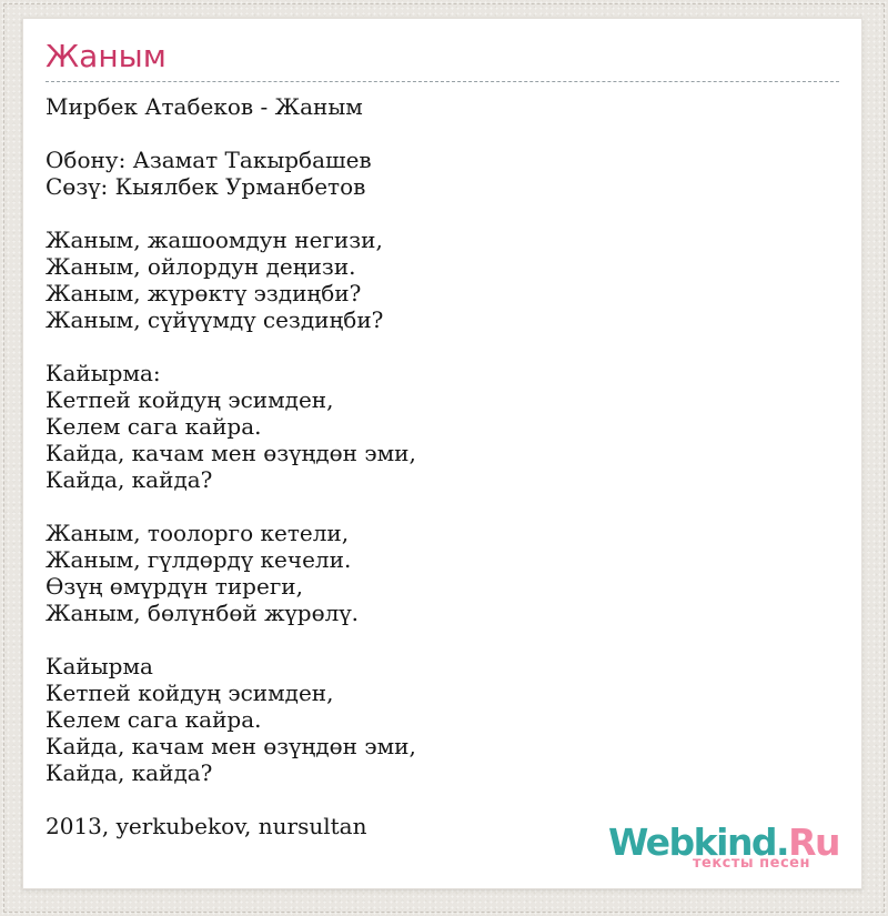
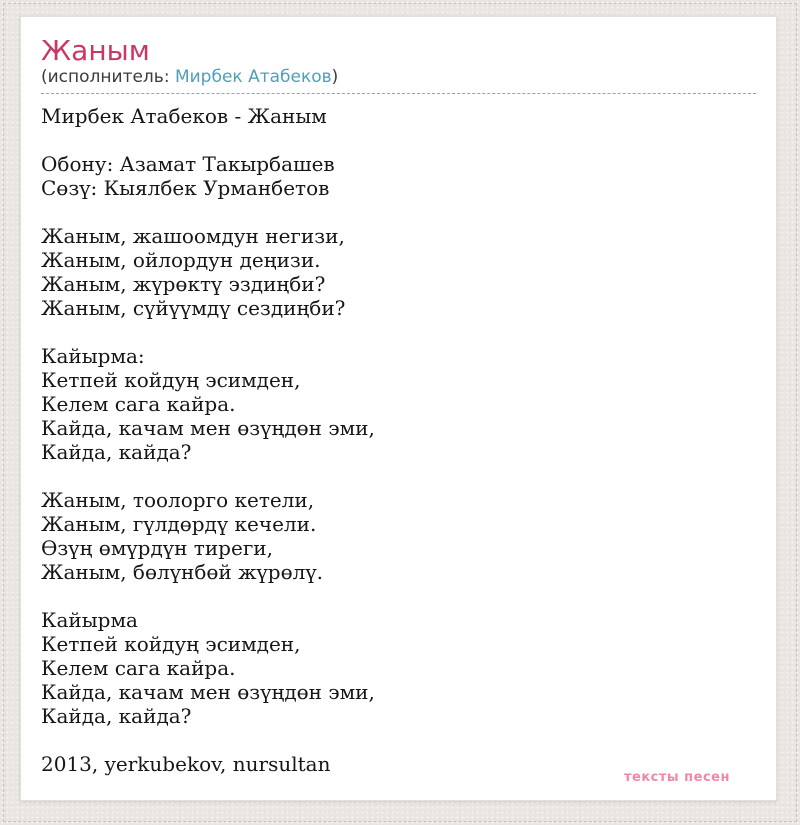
  Жаным
+ (исполнитель: Мирбек Атабеков)
  Мирбек Атабеков - Жаным
  Обону: Азамат Такырбашев
  Сөзү: Кыялбек Урманбетов
  Жаным, жашоомдун негизи,
  Жаным, ойлордун деңизи.
  Жаным, жүрөктү эздиңби?
  Жаным, сүйүүмдү сездиңби?
  Кайырма:
  Кетпей койдуң эсимден,
  Келем сага кайра.
  Кайда, качам мен өзүңдөн эми,
  Кайда, кайда?
  Жаным, тоолорго кетели,
  Жаным, гүлдөрдү кечели.
  Өзүң өмүрдүн тиреги,
  Жаным, бөлүнбөй жүрөлү.
  Кайырма
  Кетпей койдуң эсимден,
  Келем сага кайра.
  Кайда, качам мен өзүңдөн эми,
  Кайда, кайда?
  2013, yerkubekov, nursultan
- Webkind.Ru
  тексты песен
